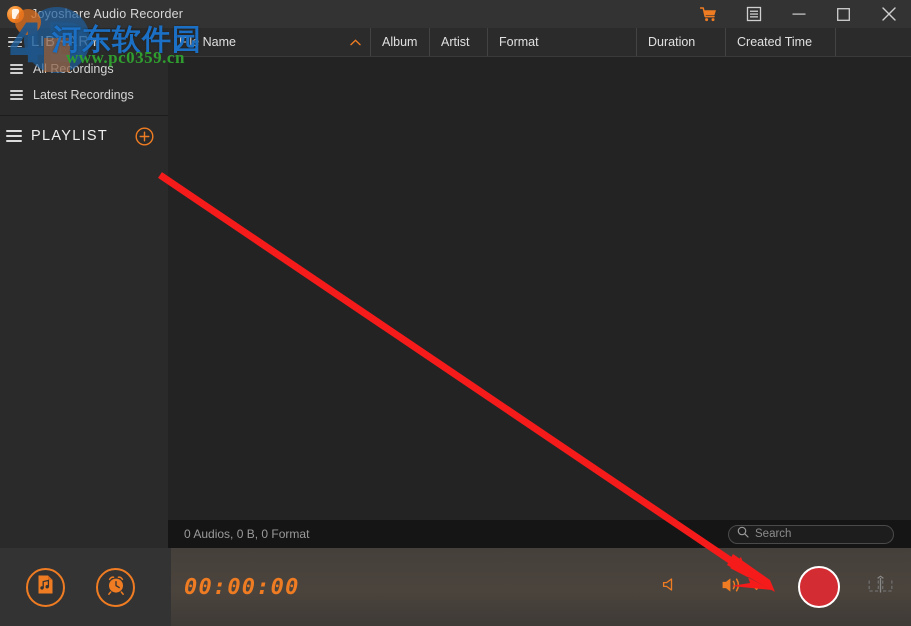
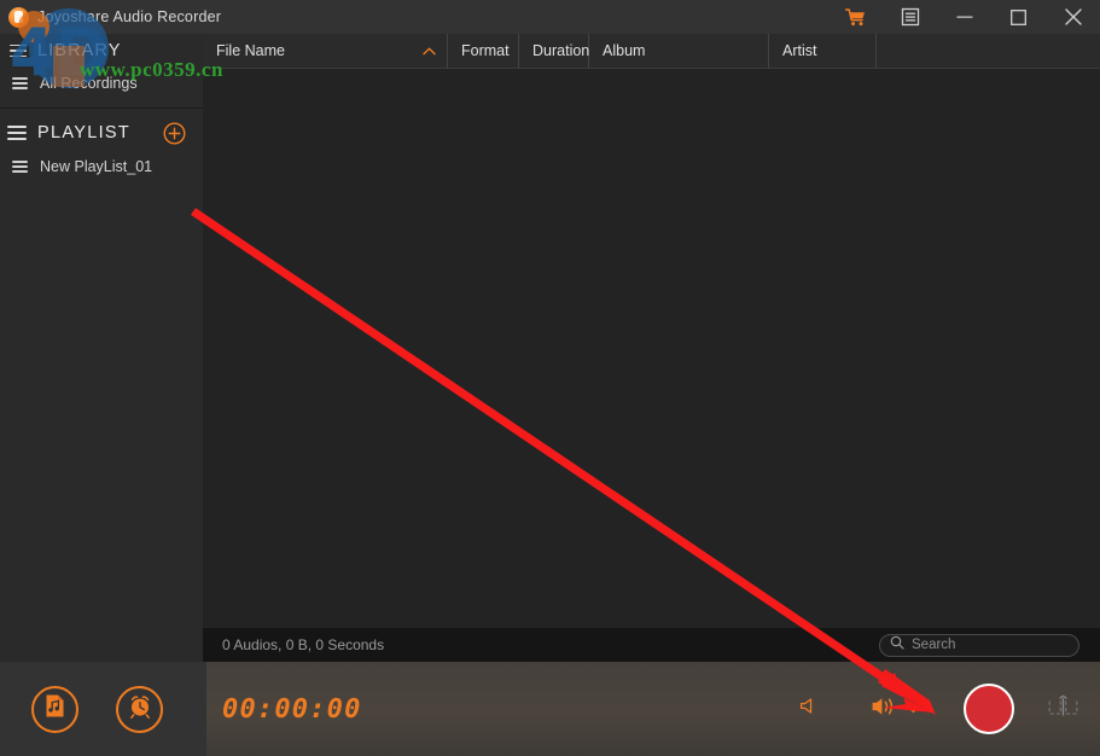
  Joyoshare Audio Recorder
  LIBRARY
  All Recordings
- Latest Recordings
  PLAYLIST
+ New PlayList_01
  File Name
- Album
+ Format
- Artist
+ Duration
- Format
+ Album
- Duration
+ Artist
- Created Time
- 0 Audios, 0 B, 0 Format
+ 0 Audios, 0 B, 0 Seconds
  Search
  00:00:00
  4D
- 河东软件园
  www.pc0359.cn
